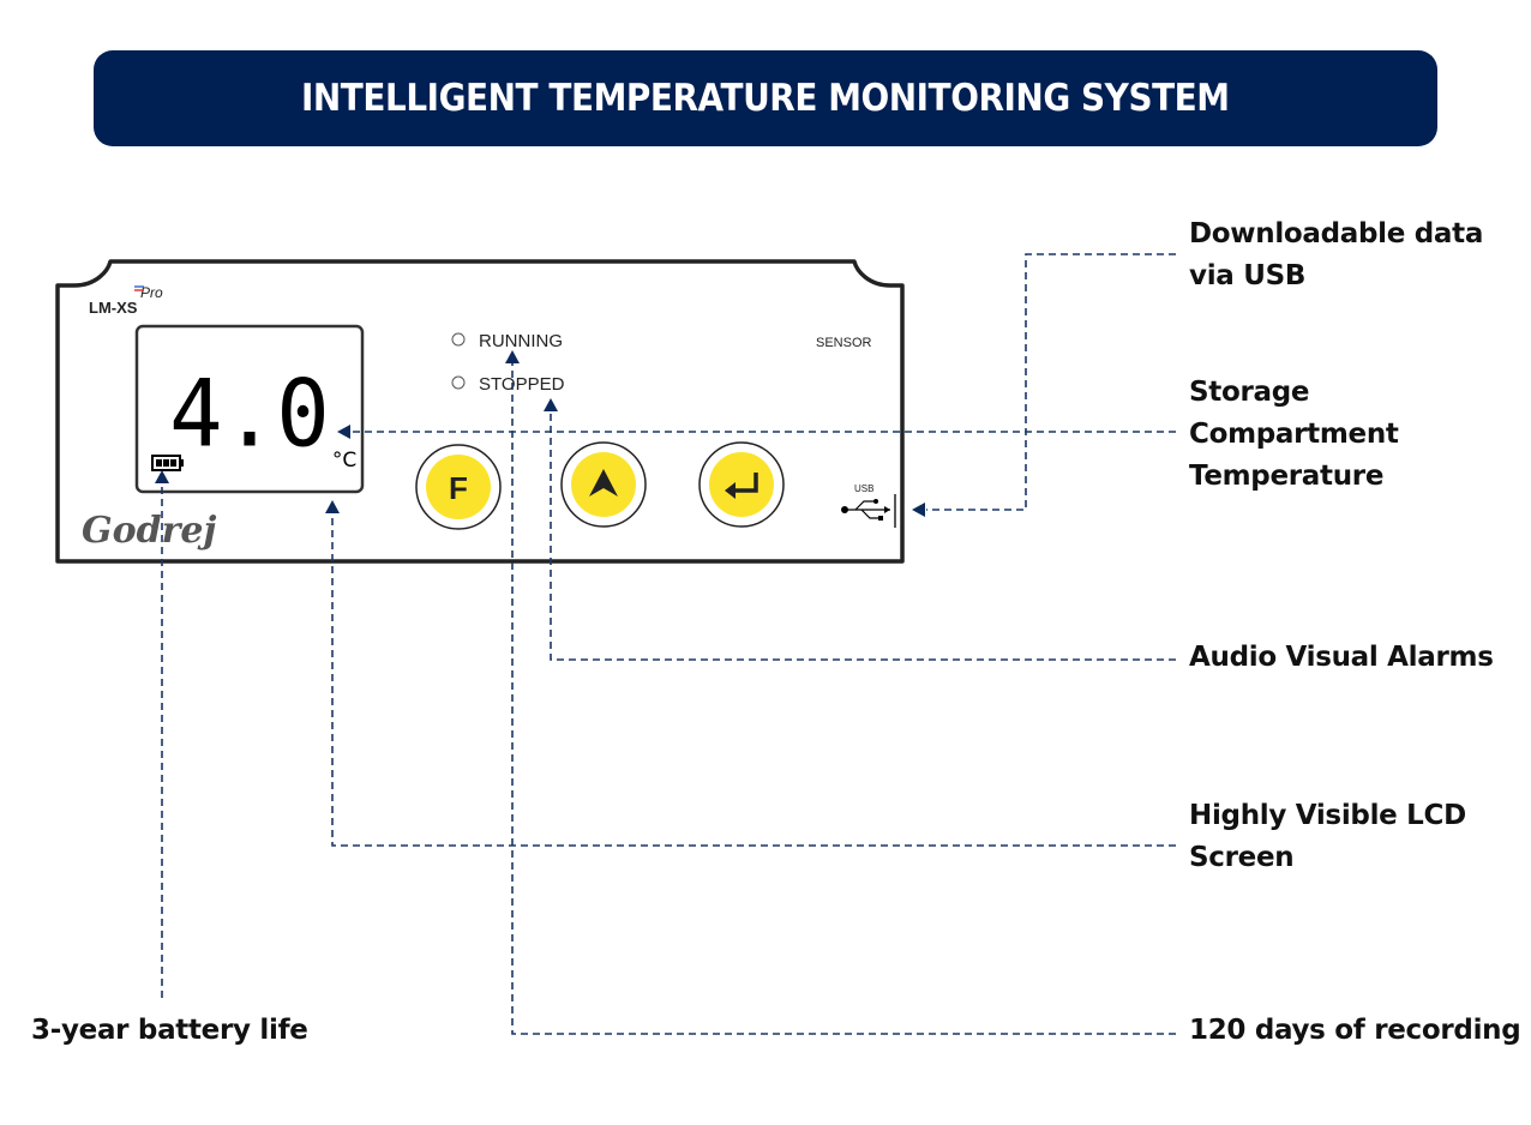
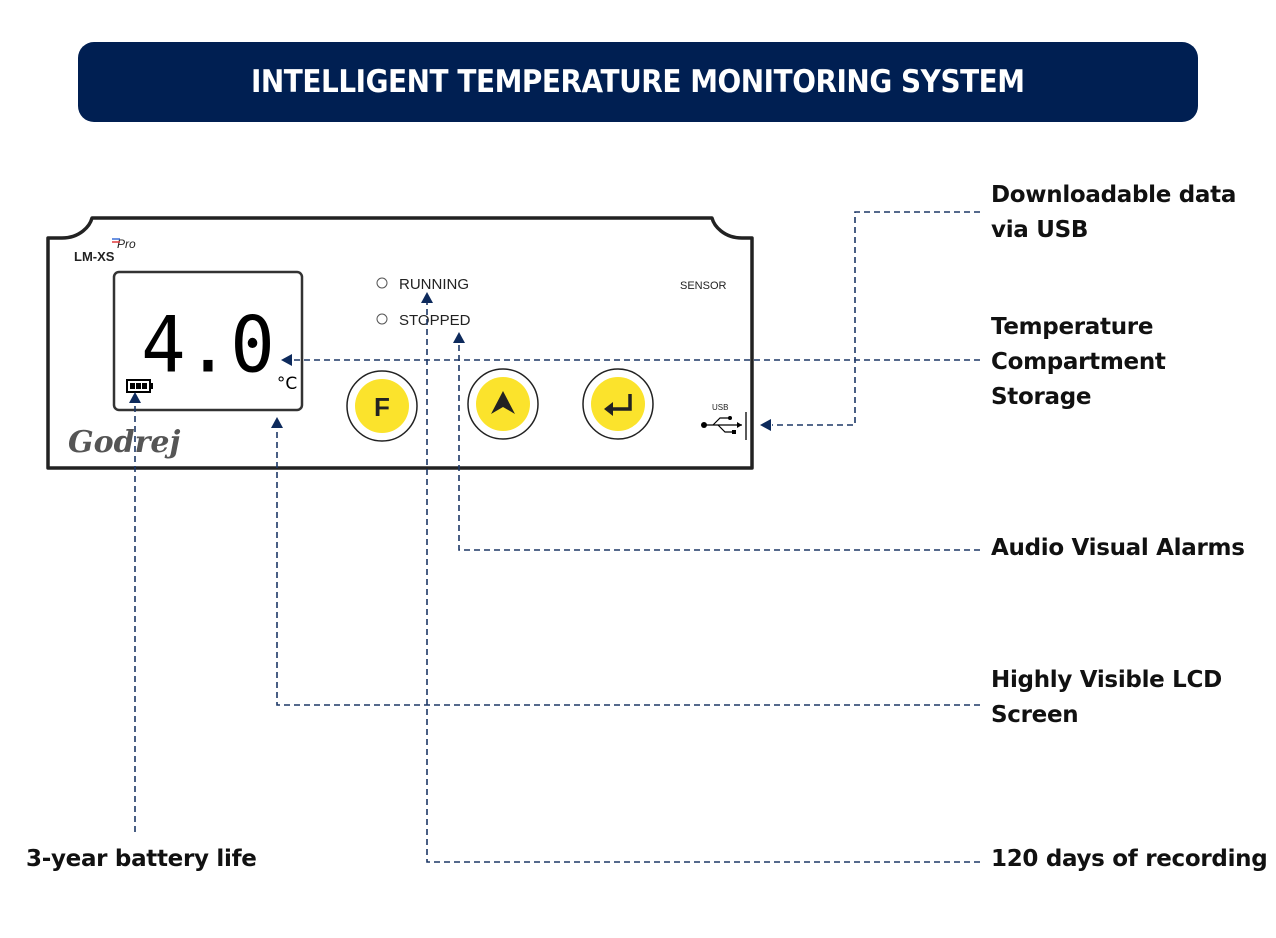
  INTELLIGENT TEMPERATURE MONITORING SYSTEM
  LM-XS
  Pro
  4.0
  °C
  Godrej
  RUNNING
  STOPPED
  SENSOR
  F
  USB
  Downloadable data
  via USB
- Storage
+ Temperature
  Compartment
- Temperature
+ Storage
  Audio Visual Alarms
  Highly Visible LCD
  Screen
  3-year battery life
  120 days of recording
